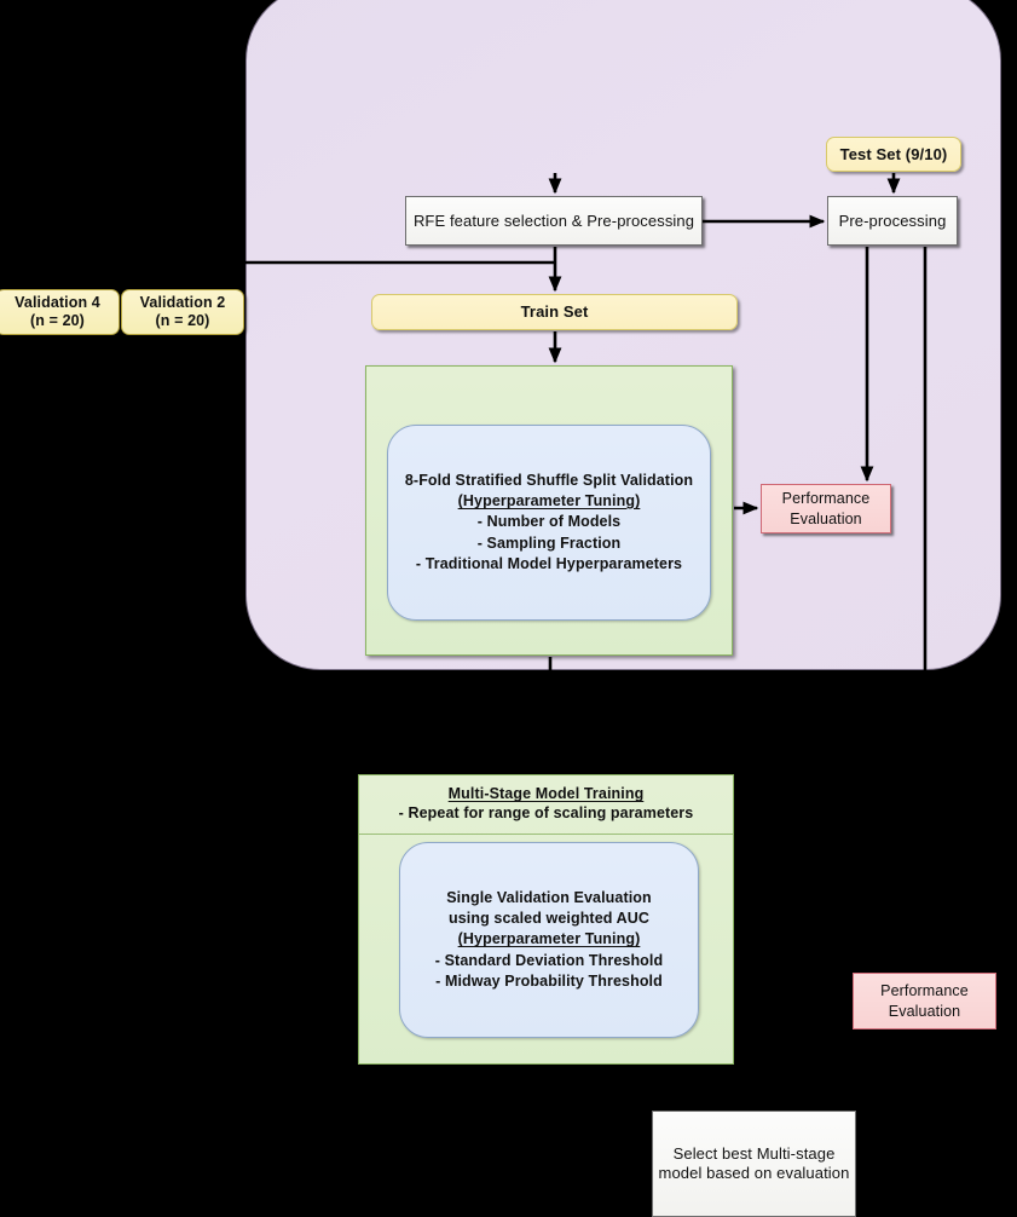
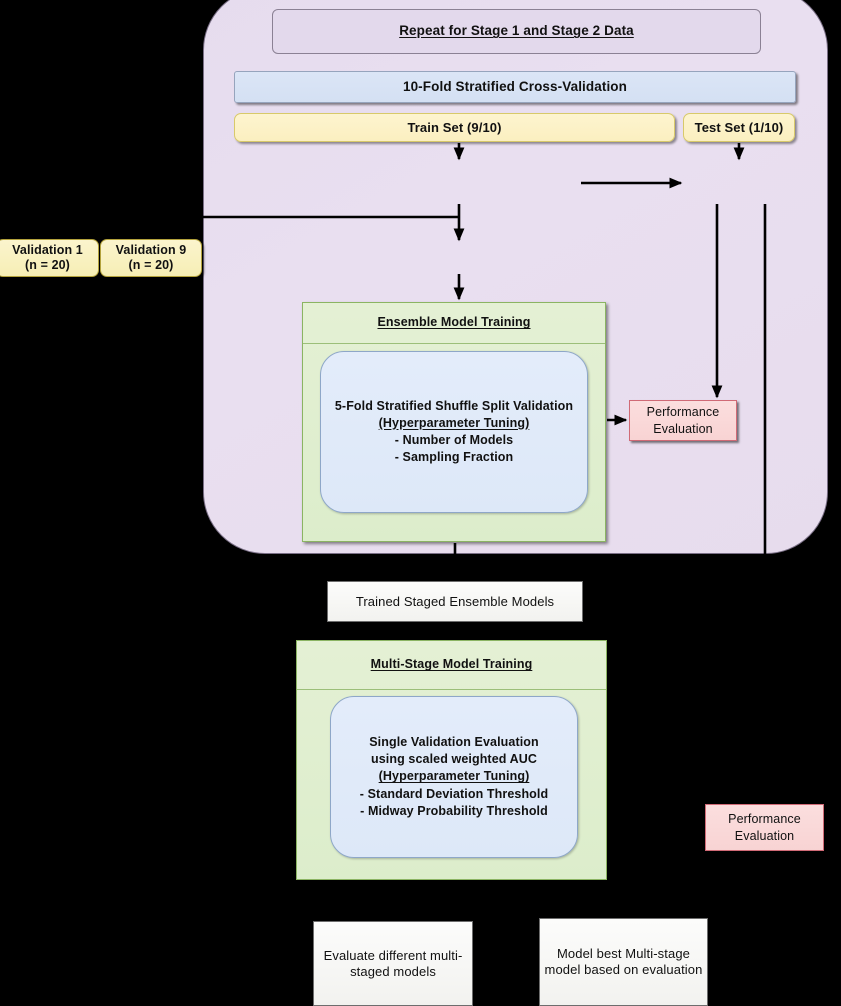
+ Repeat for Stage 1 and Stage 2 Data
+ 10-Fold Stratified Cross-Validation
+ Train Set (9/10)
- Test Set (9/10)
+ Test Set (1/10)
- RFE feature selection & Pre-processing
- Pre-processing
- Train Set
- Validation 4
+ Validation 1
  (n = 20)
- Validation 2
+ Validation 9
  (n = 20)
+ Ensemble Model Training
- 8-Fold Stratified Shuffle Split Validation
+ 5-Fold Stratified Shuffle Split Validation
  (Hyperparameter Tuning)
  - Number of Models
  - Sampling Fraction
- - Traditional Model Hyperparameters
  Performance
  Evaluation
+ Trained Staged Ensemble Models
  Multi-Stage Model Training
- - Repeat for range of scaling parameters
  Single Validation Evaluation
  using scaled weighted AUC
  (Hyperparameter Tuning)
  - Standard Deviation Threshold
  - Midway Probability Threshold
  Performance
  Evaluation
+ Evaluate different multi-staged models
- Select best Multi-stage model based on evaluation
+ Model best Multi-stage model based on evaluation
